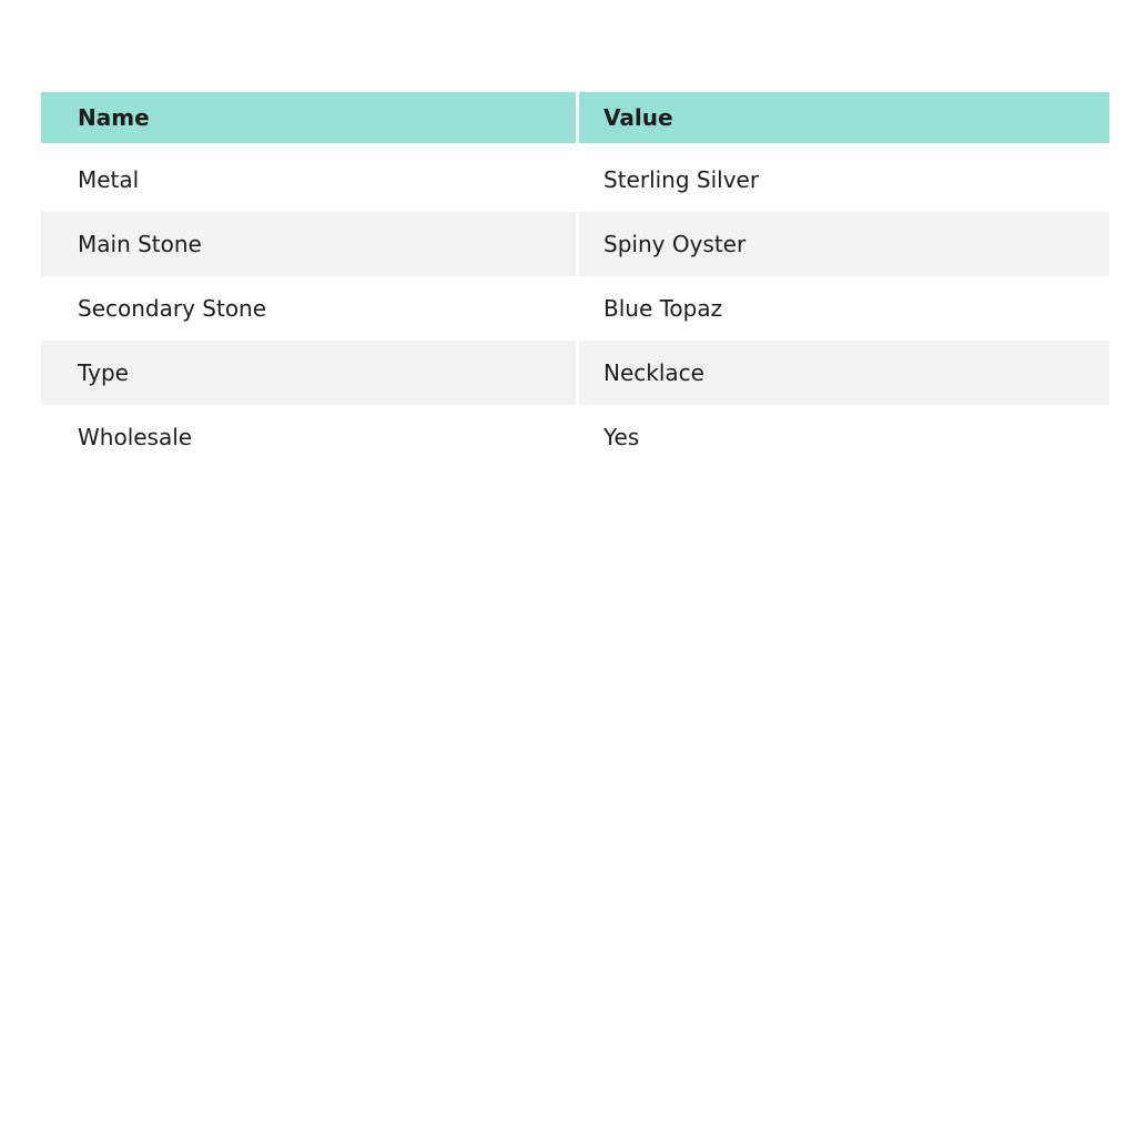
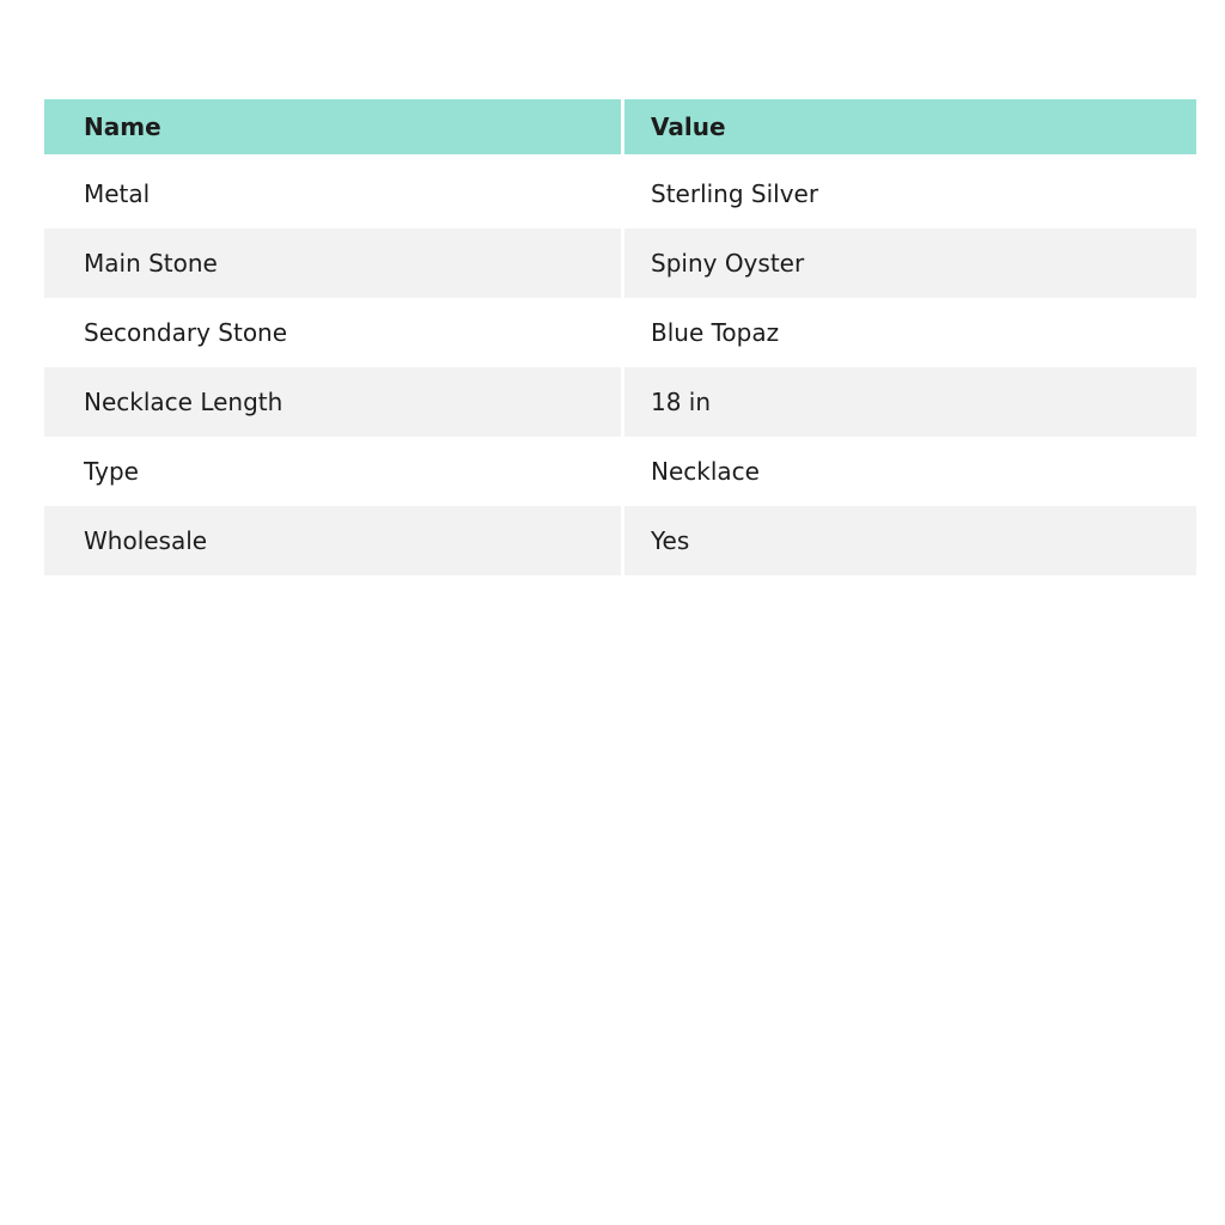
  Name	Value
  Metal	Sterling Silver
  Main Stone	Spiny Oyster
  Secondary Stone	Blue Topaz
+ Necklace Length	18 in
  Type	Necklace
  Wholesale	Yes
